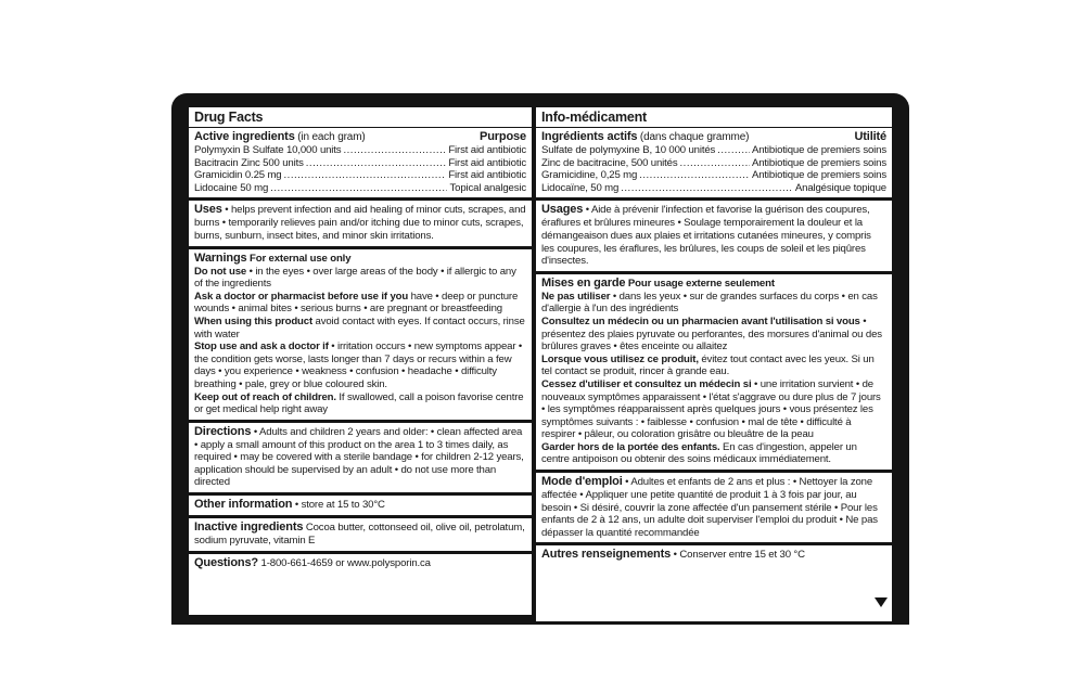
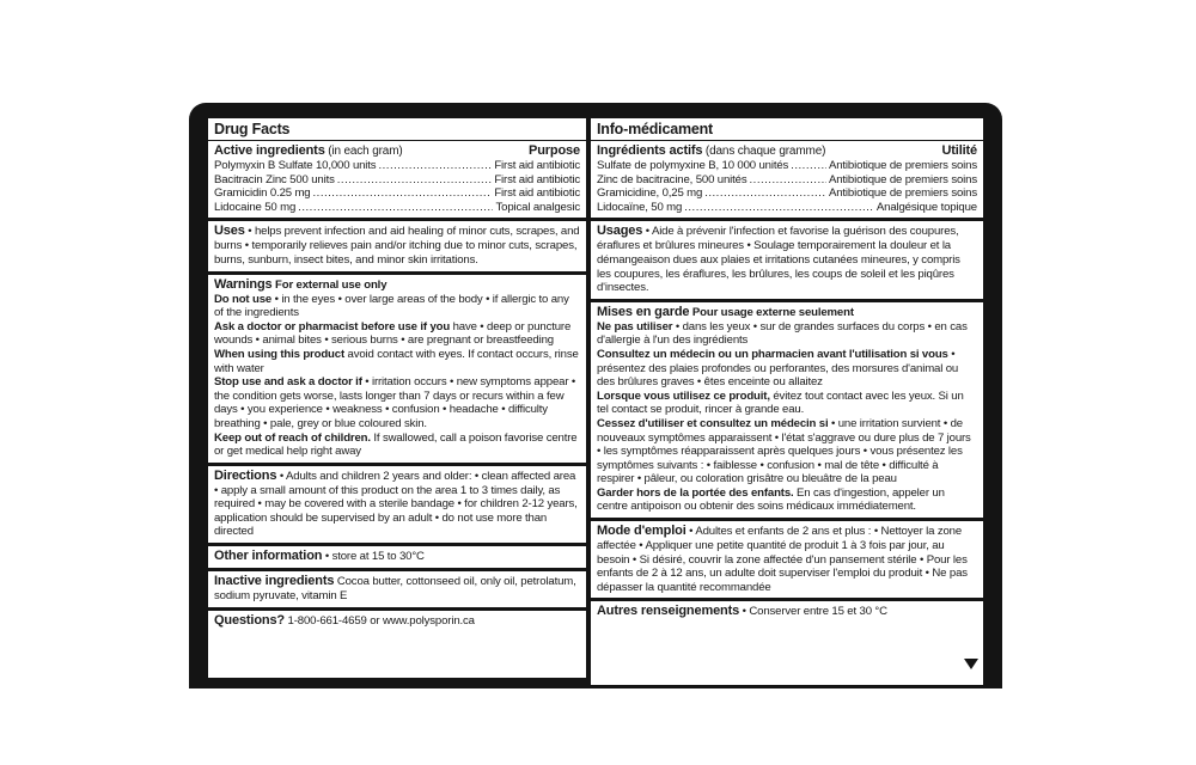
  Drug Facts
  Active ingredients (in each gram)
  Purpose
  Polymyxin B Sulfate 10,000 units
  First aid antibiotic
  Bacitracin Zinc 500 units
  First aid antibiotic
  Gramicidin 0.25 mg
  First aid antibiotic
  Lidocaine 50 mg
  Topical analgesic
  Uses • helps prevent infection and aid healing of minor cuts, scrapes, and burns • temporarily relieves pain and/or itching due to minor cuts, scrapes, burns, sunburn, insect bites, and minor skin irritations.
  Warnings For external use only
  Do not use • in the eyes • over large areas of the body • if allergic to any of the ingredients
  Ask a doctor or pharmacist before use if you have • deep or puncture wounds • animal bites • serious burns • are pregnant or breastfeeding
  When using this product avoid contact with eyes. If contact occurs, rinse with water
  Stop use and ask a doctor if • irritation occurs • new symptoms appear • the condition gets worse, lasts longer than 7 days or recurs within a few days • you experience • weakness • confusion • headache • difficulty breathing • pale, grey or blue coloured skin.
  Keep out of reach of children. If swallowed, call a poison favorise centre or get medical help right away
  Directions • Adults and children 2 years and older: • clean affected area • apply a small amount of this product on the area 1 to 3 times daily, as required • may be covered with a sterile bandage • for children 2-12 years, application should be supervised by an adult • do not use more than directed
  Other information • store at 15 to 30°C
- Inactive ingredients Cocoa butter, cottonseed oil, olive oil, petrolatum, sodium pyruvate, vitamin E
+ Inactive ingredients Cocoa butter, cottonseed oil, only oil, petrolatum, sodium pyruvate, vitamin E
  Questions? 1-800-661-4659 or www.polysporin.ca
  Info-médicament
  Ingrédients actifs (dans chaque gramme)
  Utilité
  Sulfate de polymyxine B, 10 000 unités
  Antibiotique de premiers soins
  Zinc de bacitracine, 500 unités
  Antibiotique de premiers soins
  Gramicidine, 0,25 mg
  Antibiotique de premiers soins
  Lidocaïne, 50 mg
  Analgésique topique
  Usages • Aide à prévenir l'infection et favorise la guérison des coupures, éraflures et brûlures mineures • Soulage temporairement la douleur et la démangeaison dues aux plaies et irritations cutanées mineures, y compris les coupures, les éraflures, les brûlures, les coups de soleil et les piqûres d'insectes.
  Mises en garde Pour usage externe seulement
  Ne pas utiliser • dans les yeux • sur de grandes surfaces du corps • en cas d'allergie à l'un des ingrédients
- Consultez un médecin ou un pharmacien avant l'utilisation si vous • présentez des plaies pyruvate ou perforantes, des morsures d'animal ou des brûlures graves • êtes enceinte ou allaitez
+ Consultez un médecin ou un pharmacien avant l'utilisation si vous • présentez des plaies profondes ou perforantes, des morsures d'animal ou des brûlures graves • êtes enceinte ou allaitez
  Lorsque vous utilisez ce produit, évitez tout contact avec les yeux. Si un tel contact se produit, rincer à grande eau.
  Cessez d'utiliser et consultez un médecin si • une irritation survient • de nouveaux symptômes apparaissent • l'état s'aggrave ou dure plus de 7 jours • les symptômes réapparaissent après quelques jours • vous présentez les symptômes suivants : • faiblesse • confusion • mal de tête • difficulté à respirer • pâleur, ou coloration grisâtre ou bleuâtre de la peau
  Garder hors de la portée des enfants. En cas d'ingestion, appeler un centre antipoison ou obtenir des soins médicaux immédiatement.
  Mode d'emploi • Adultes et enfants de 2 ans et plus : • Nettoyer la zone affectée • Appliquer une petite quantité de produit 1 à 3 fois par jour, au besoin • Si désiré, couvrir la zone affectée d'un pansement stérile • Pour les enfants de 2 à 12 ans, un adulte doit superviser l'emploi du produit • Ne pas dépasser la quantité recommandée
  Autres renseignements • Conserver entre 15 et 30 °C
